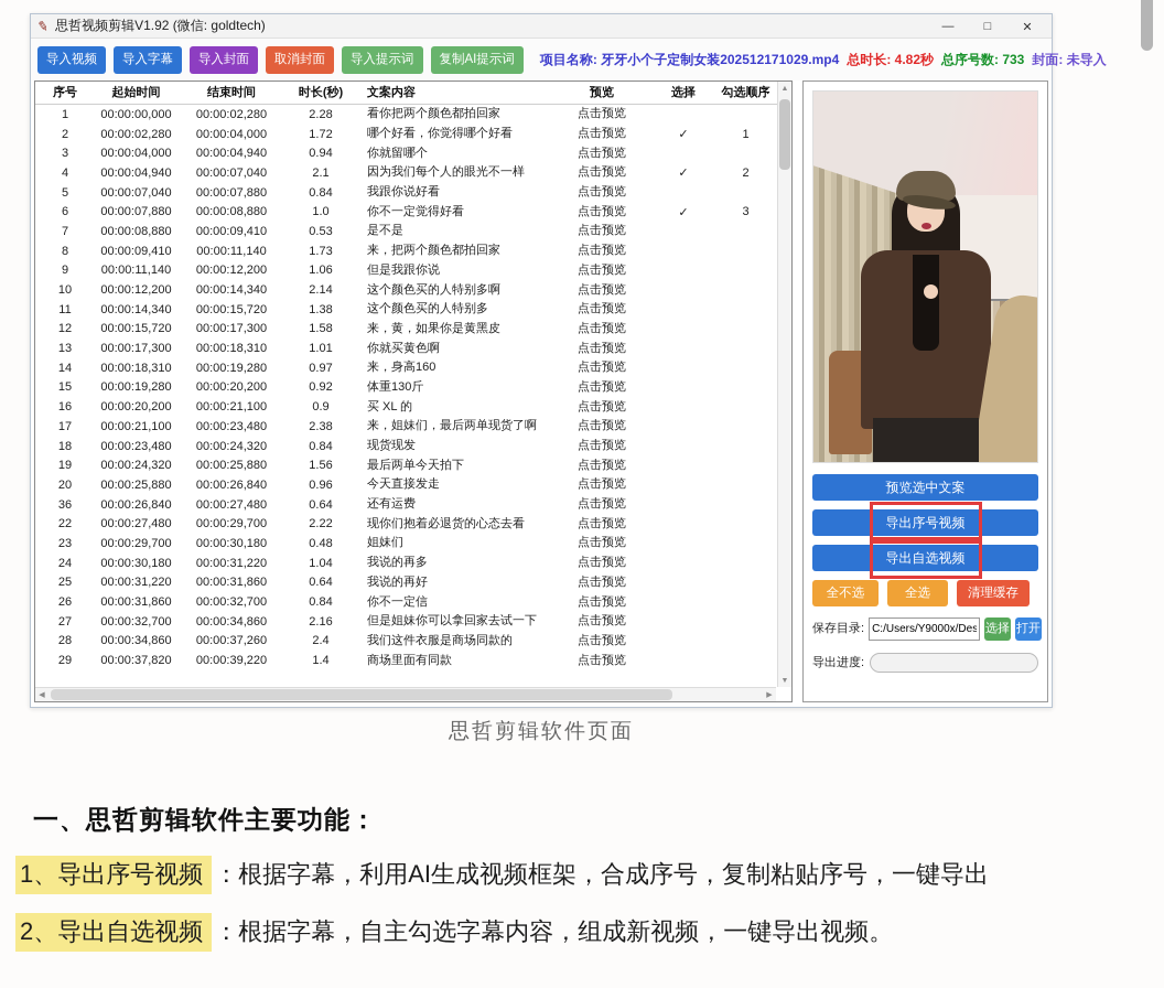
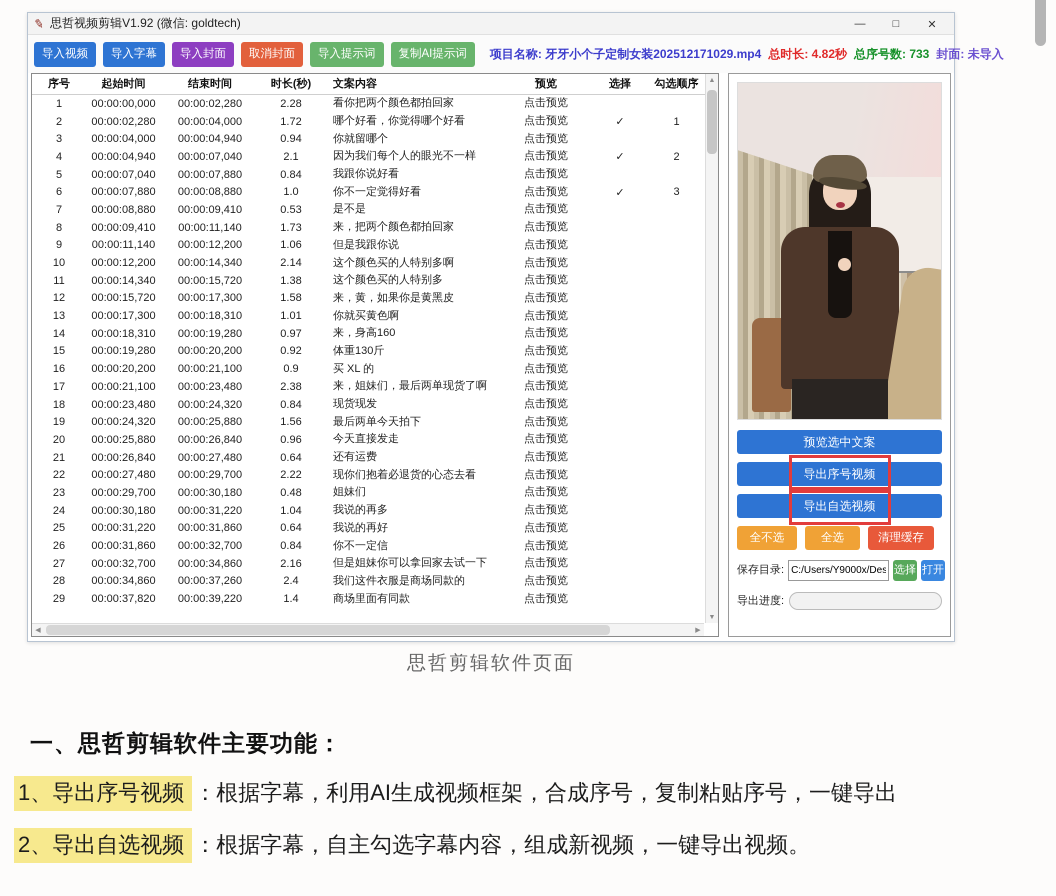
  思哲视频剪辑V1.92 (微信: goldtech)
  —
  □
  ✕
  导入视频
  导入字幕
  导入封面
  取消封面
  导入提示词
  复制AI提示词
  项目名称: 牙牙小个子定制女装202512171029.mp4
  总时长: 4.82秒
  总序号数: 733
  封面: 未导入
  序号
  起始时间
  结束时间
  时长(秒)
  文案内容
  预览
  选择
  勾选顺序
  1
  00:00:00,000
  00:00:02,280
  2.28
  看你把两个颜色都拍回家
  点击预览
  2
  00:00:02,280
  00:00:04,000
  1.72
  哪个好看，你觉得哪个好看
  点击预览
  ✓
  1
  3
  00:00:04,000
  00:00:04,940
  0.94
  你就留哪个
  点击预览
  4
  00:00:04,940
  00:00:07,040
  2.1
  因为我们每个人的眼光不一样
  点击预览
  ✓
  2
  5
  00:00:07,040
  00:00:07,880
  0.84
  我跟你说好看
  点击预览
  6
  00:00:07,880
  00:00:08,880
  1.0
  你不一定觉得好看
  点击预览
  ✓
  3
  7
  00:00:08,880
  00:00:09,410
  0.53
  是不是
  点击预览
  8
  00:00:09,410
  00:00:11,140
  1.73
  来，把两个颜色都拍回家
  点击预览
  9
  00:00:11,140
  00:00:12,200
  1.06
  但是我跟你说
  点击预览
  10
  00:00:12,200
  00:00:14,340
  2.14
  这个颜色买的人特别多啊
  点击预览
  11
  00:00:14,340
  00:00:15,720
  1.38
  这个颜色买的人特别多
  点击预览
  12
  00:00:15,720
  00:00:17,300
  1.58
  来，黄，如果你是黄黑皮
  点击预览
  13
  00:00:17,300
  00:00:18,310
  1.01
  你就买黄色啊
  点击预览
  14
  00:00:18,310
  00:00:19,280
  0.97
  来，身高160
  点击预览
  15
  00:00:19,280
  00:00:20,200
  0.92
  体重130斤
  点击预览
  16
  00:00:20,200
  00:00:21,100
  0.9
  买 XL 的
  点击预览
  17
  00:00:21,100
  00:00:23,480
  2.38
  来，姐妹们，最后两单现货了啊
  点击预览
  18
  00:00:23,480
  00:00:24,320
  0.84
  现货现发
  点击预览
  19
  00:00:24,320
  00:00:25,880
  1.56
  最后两单今天拍下
  点击预览
  20
  00:00:25,880
  00:00:26,840
  0.96
  今天直接发走
  点击预览
- 36
+ 21
  00:00:26,840
  00:00:27,480
  0.64
  还有运费
  点击预览
  22
  00:00:27,480
  00:00:29,700
  2.22
  现你们抱着必退货的心态去看
  点击预览
  23
  00:00:29,700
  00:00:30,180
  0.48
  姐妹们
  点击预览
  24
  00:00:30,180
  00:00:31,220
  1.04
  我说的再多
  点击预览
  25
  00:00:31,220
  00:00:31,860
  0.64
  我说的再好
  点击预览
  26
  00:00:31,860
  00:00:32,700
  0.84
  你不一定信
  点击预览
  27
  00:00:32,700
  00:00:34,860
  2.16
  但是姐妹你可以拿回家去试一下
  点击预览
  28
  00:00:34,860
  00:00:37,260
  2.4
  我们这件衣服是商场同款的
  点击预览
  29
  00:00:37,820
  00:00:39,220
  1.4
  商场里面有同款
  点击预览
  预览选中文案
  导出序号视频
  导出自选视频
  全不选
  全选
  清理缓存
  保存目录:
  C:/Users/Y9000x/Des
  选择
  打开
  导出进度:
  思哲剪辑软件页面
  一、思哲剪辑软件主要功能：
  1、导出序号视频 ：根据字幕，利用AI生成视频框架，合成序号，复制粘贴序号，一键导出
  2、导出自选视频 ：根据字幕，自主勾选字幕内容，组成新视频，一键导出视频。
